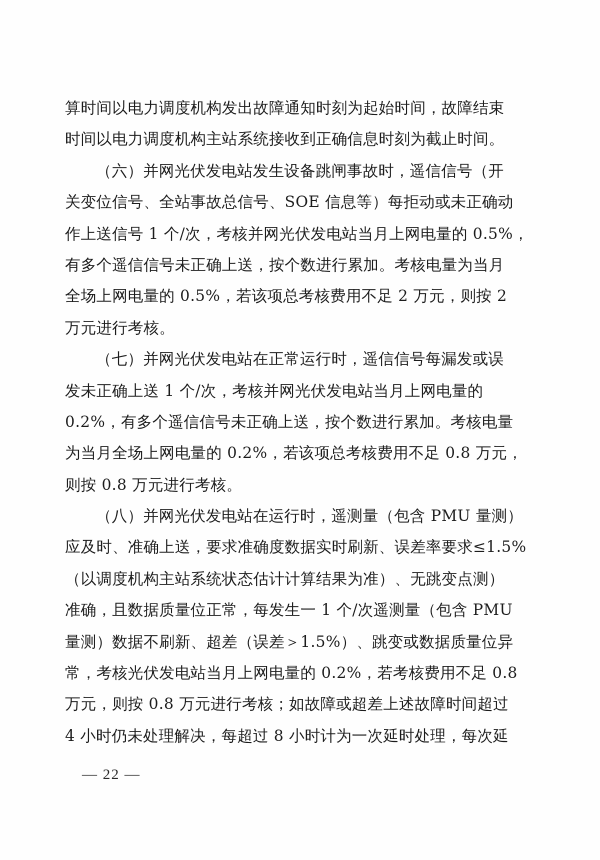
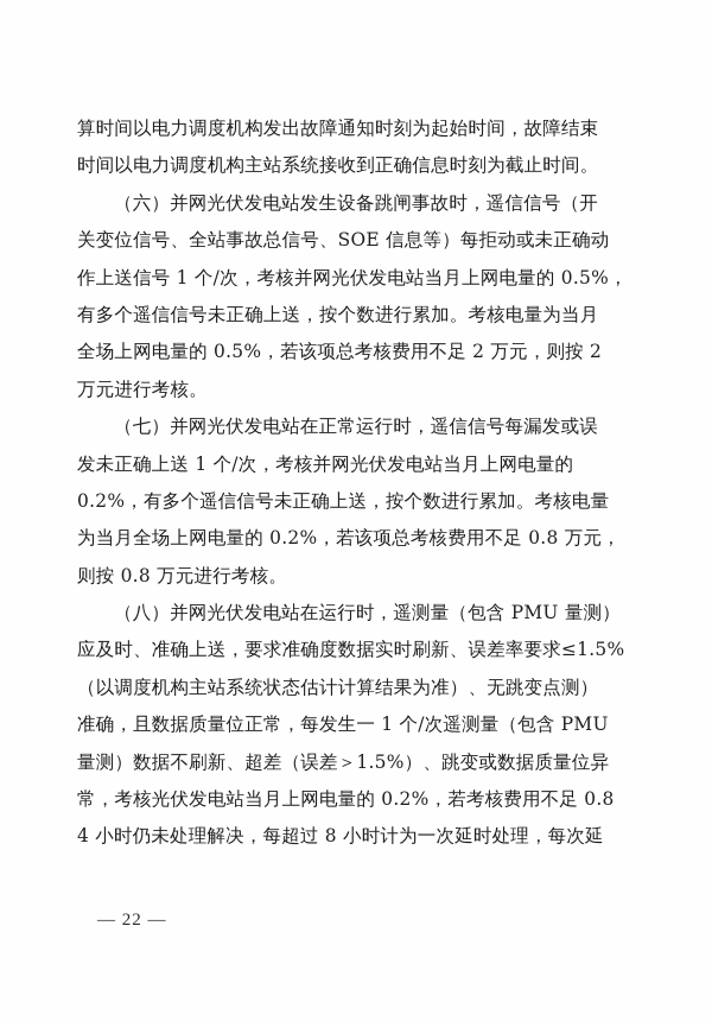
  算时间以电力调度机构发出故障通知时刻为起始时间，故障结束
  时间以电力调度机构主站系统接收到正确信息时刻为截止时间。
  （六）并网光伏发电站发生设备跳闸事故时，遥信信号（开
  关变位信号、全站事故总信号、SOE 信息等）每拒动或未正确动
  作上送信号 1 个/次，考核并网光伏发电站当月上网电量的 0.5%，
  有多个遥信信号未正确上送，按个数进行累加。考核电量为当月
  全场上网电量的 0.5%，若该项总考核费用不足 2 万元，则按 2
  万元进行考核。
  （七）并网光伏发电站在正常运行时，遥信信号每漏发或误
  发未正确上送 1 个/次，考核并网光伏发电站当月上网电量的
  0.2%，有多个遥信信号未正确上送，按个数进行累加。考核电量
  为当月全场上网电量的 0.2%，若该项总考核费用不足 0.8 万元，
  则按 0.8 万元进行考核。
  （八）并网光伏发电站在运行时，遥测量（包含 PMU 量测）
  应及时、准确上送，要求准确度数据实时刷新、误差率要求≤1.5%
  （以调度机构主站系统状态估计计算结果为准）、无跳变点测）
  准确，且数据质量位正常，每发生一 1 个/次遥测量（包含 PMU
  量测）数据不刷新、超差（误差＞1.5%）、跳变或数据质量位异
  常，考核光伏发电站当月上网电量的 0.2%，若考核费用不足 0.8
- 万元，则按 0.8 万元进行考核；如故障或超差上述故障时间超过
  4 小时仍未处理解决，每超过 8 小时计为一次延时处理，每次延
  — 22 —
